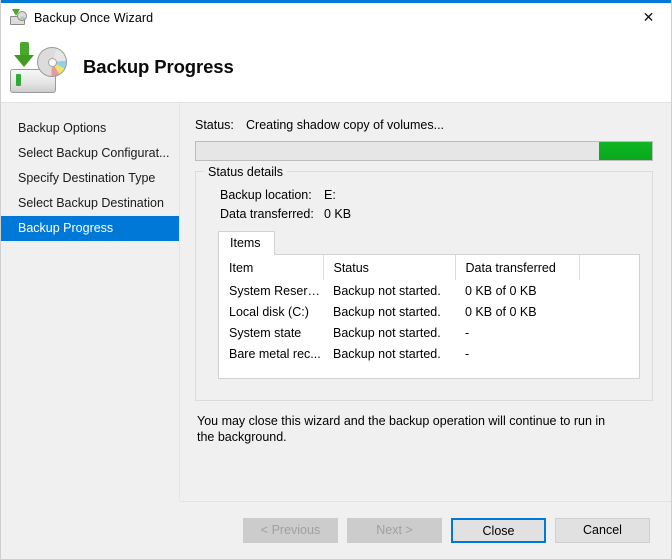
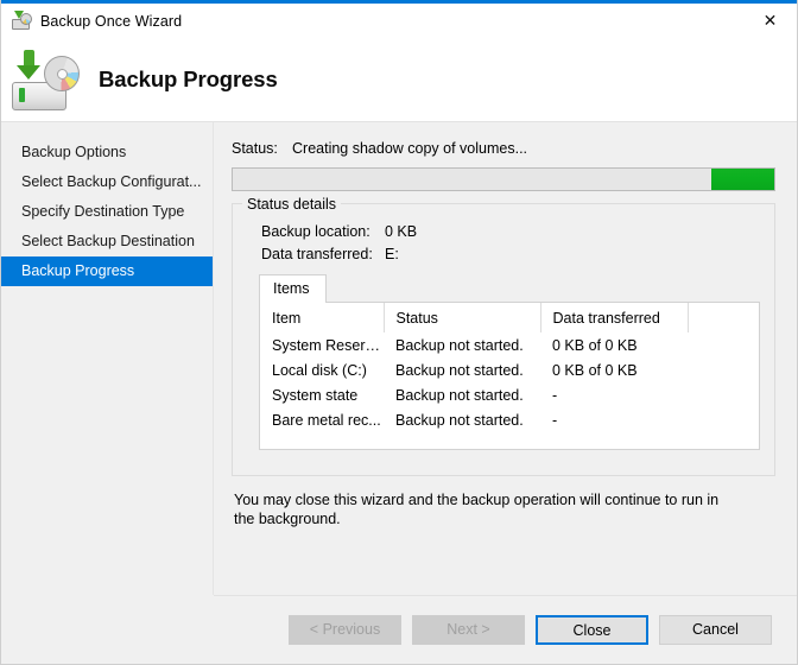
  Backup Once Wizard
  ✕
  Backup Progress
  Backup Options
  Select Backup Configurat...
  Specify Destination Type
  Select Backup Destination
  Backup Progress
  Status:
  Creating shadow copy of volumes...
  Status details
  Backup location:
- E:
+ 0 KB
  Data transferred:
- 0 KB
+ E:
  Items
  Item	Status	Data transferred
  System Reserv...	Backup not started.	0 KB of 0 KB
  Local disk (C:)	Backup not started.	0 KB of 0 KB
  System state	Backup not started.	-
  Bare metal rec...	Backup not started.	-
  You may close this wizard and the backup operation will continue to run in the background.
  < Previous
  Next >
  Close
  Cancel
